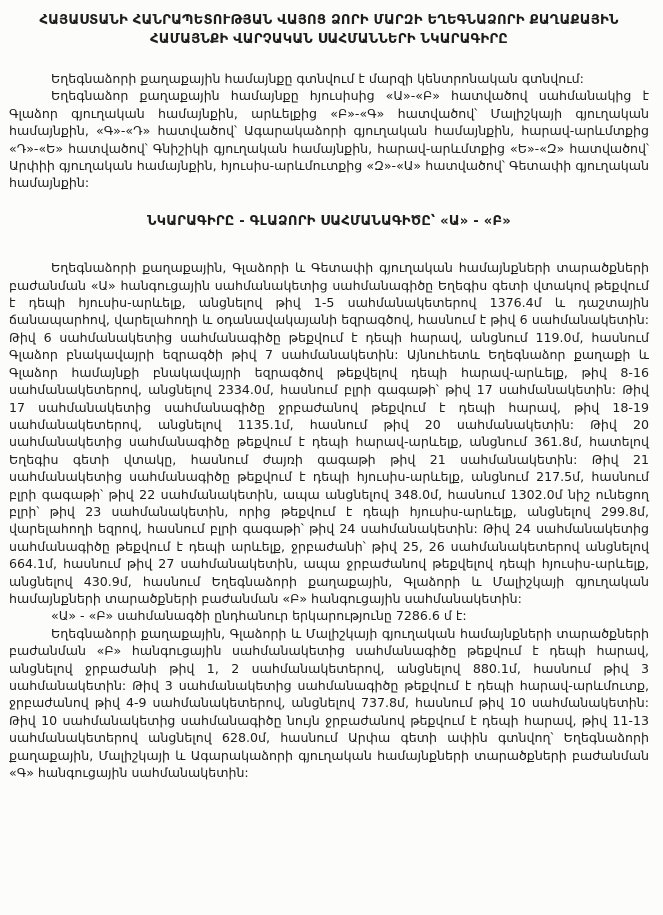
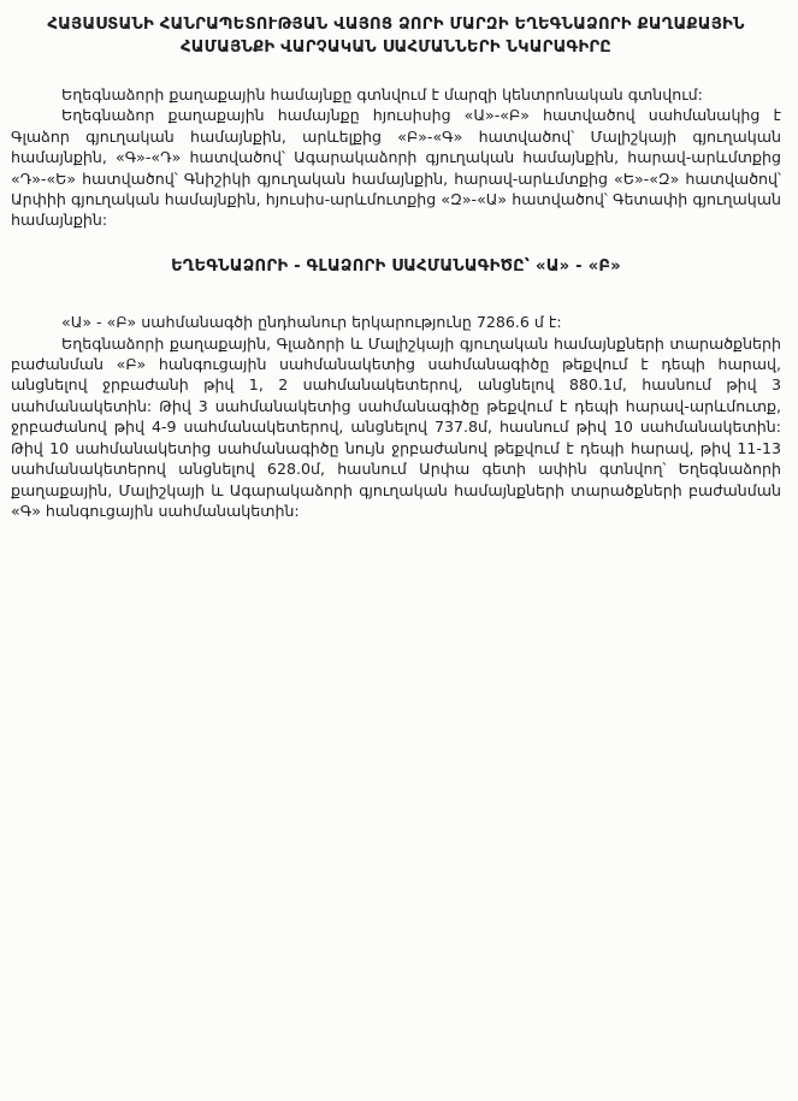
  ՀԱՅԱՍՏԱՆԻ ՀԱՆՐԱՊԵՏՈՒԹՅԱՆ ՎԱՅՈՑ ՁՈՐԻ ՄԱՐԶԻ ԵՂԵԳՆԱՁՈՐԻ ՔԱՂԱՔԱՅԻՆ
  ՀԱՄԱՅՆՔԻ ՎԱՐՉԱԿԱՆ ՍԱՀՄԱՆՆԵՐԻ ՆԿԱՐԱԳԻՐԸ
  Եղեգնաձորի քաղաքային համայնքը գտնվում է մարզի կենտրոնական գտնվում:
  Եղեգնաձոր քաղաքային համայնքը հյուսիսից «Ա»-«Բ» հատվածով սահմանակից է Գլաձոր գյուղական համայնքին, արևելքից «Բ»-«Գ» հատվածով՝ Մալիշկայի գյուղական համայնքին, «Գ»-«Դ» հատվածով՝ Ագարակաձորի գյուղական համայնքին, հարավ-արևմտքից «Դ»-«Ե» հատվածով՝ Գնիշիկի գյուղական համայնքին, հարավ-արևմտքից «Ե»-«Զ» հատվածով՝ Արփիի գյուղական համայնքին, հյուսիս-արևմուտքից «Զ»-«Ա» հատվածով՝ Գետափի գյուղական համայնքին:
- ՆԿԱՐԱԳԻՐԸ - ԳԼԱՁՈՐԻ ՍԱՀՄԱՆԱԳԻԾԸ՝ «Ա» - «Բ»
+ ԵՂԵԳՆԱՁՈՐԻ - ԳԼԱՁՈՐԻ ՍԱՀՄԱՆԱԳԻԾԸ՝ «Ա» - «Բ»
- Եղեգնաձորի քաղաքային, Գլաձորի և Գետափի գյուղական համայնքների տարածքների բաժանման «Ա» հանգուցային սահմանակետից սահմանագիծը Եղեգիս գետի վտակով թեքվում է դեպի հյուսիս-արևելք, անցնելով թիվ 1-5 սահմանակետերով 1376.4մ և դաշտային ճանապարհով, վարելահողի և օդանավակայանի եզրագծով, հասնում է թիվ 6 սահմանակետին: Թիվ 6 սահմանակետից սահմանագիծը թեքվում է դեպի հարավ, անցնում 119.0մ, հասնում Գլաձոր բնակավայրի եզրագծի թիվ 7 սահմանակետին: Այնուհետև Եղեգնաձոր քաղաքի և Գլաձոր համայնքի բնակավայրի եզրագծով թեքվելով դեպի հարավ-արևելք, թիվ 8-16 սահմանակետերով, անցնելով 2334.0մ, հասնում բլրի գագաթի՝ թիվ 17 սահմանակետին: Թիվ 17 սահմանակետից սահմանագիծը ջրբաժանով թեքվում է դեպի հարավ, թիվ 18-19 սահմանակետերով, անցնելով 1135.1մ, հասնում թիվ 20 սահմանակետին: Թիվ 20 սահմանակետից սահմանագիծը թեքվում է դեպի հարավ-արևելք, անցնում 361.8մ, հատելով Եղեգիս գետի վտակը, հասնում ժայռի գագաթի թիվ 21 սահմանակետին: Թիվ 21 սահմանակետից սահմանագիծը թեքվում է դեպի հյուսիս-արևելք, անցնում 217.5մ, հասնում բլրի գագաթի՝ թիվ 22 սահմանակետին, ապա անցնելով 348.0մ, հասնում 1302.0մ նիշ ունեցող բլրի՝ թիվ 23 սահմանակետին, որից թեքվում է դեպի հյուսիս-արևելք, անցնելով 299.8մ, վարելահողի եզրով, հասնում բլրի գագաթի՝ թիվ 24 սահմանակետին: Թիվ 24 սահմանակետից սահմանագիծը թեքվում է դեպի արևելք, ջրբաժանի՝ թիվ 25, 26 սահմանակետերով անցնելով 664.1մ, հասնում թիվ 27 սահմանակետին, ապա ջրբաժանով թեքվելով դեպի հյուսիս-արևելք, անցնելով 430.9մ, հասնում Եղեգնաձորի քաղաքային, Գլաձորի և Մալիշկայի գյուղական համայնքների տարածքների բաժանման «Բ» հանգուցային սահմանակետին:
  «Ա» - «Բ» սահմանագծի ընդհանուր երկարությունը 7286.6 մ է:
  Եղեգնաձորի քաղաքային, Գլաձորի և Մալիշկայի գյուղական համայնքների տարածքների բաժանման «Բ» հանգուցային սահմանակետից սահմանագիծը թեքվում է դեպի հարավ, անցնելով ջրբաժանի թիվ 1, 2 սահմանակետերով, անցնելով 880.1մ, հասնում թիվ 3 սահմանակետին: Թիվ 3 սահմանակետից սահմանագիծը թեքվում է դեպի հարավ-արևմուտք, ջրբաժանով թիվ 4-9 սահմանակետերով, անցնելով 737.8մ, հասնում թիվ 10 սահմանակետին: Թիվ 10 սահմանակետից սահմանագիծը նույն ջրբաժանով թեքվում է դեպի հարավ, թիվ 11-13 սահմանակետերով անցնելով 628.0մ, հասնում Արփա գետի ափին գտնվող՝ Եղեգնաձորի քաղաքային, Մալիշկայի և Ագարակաձորի գյուղական համայնքների տարածքների բաժանման «Գ» հանգուցային սահմանակետին:
